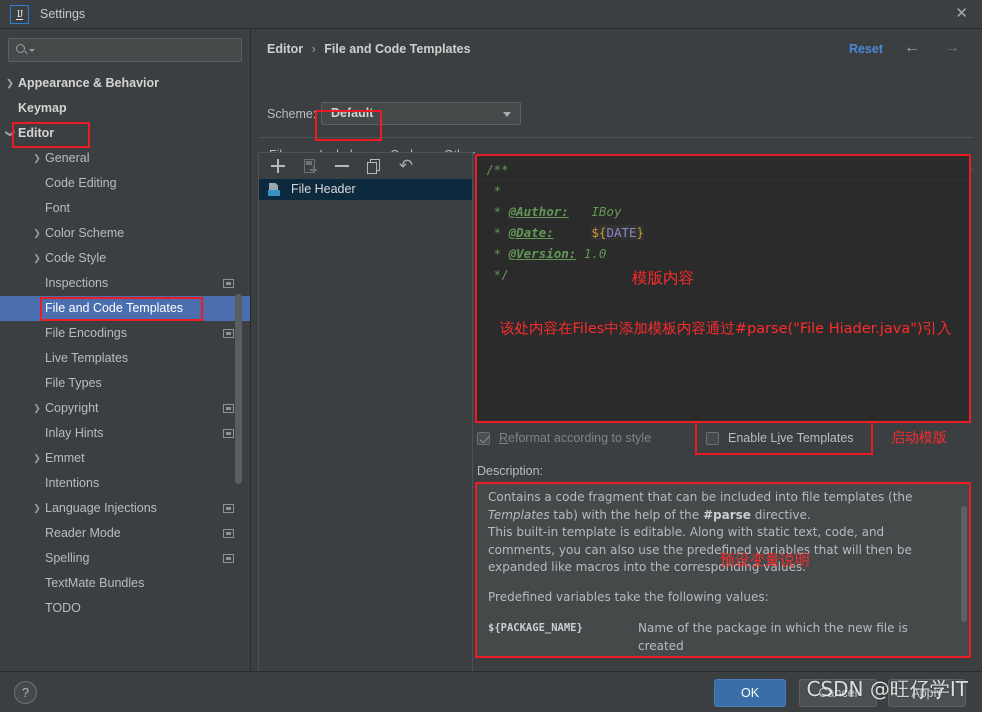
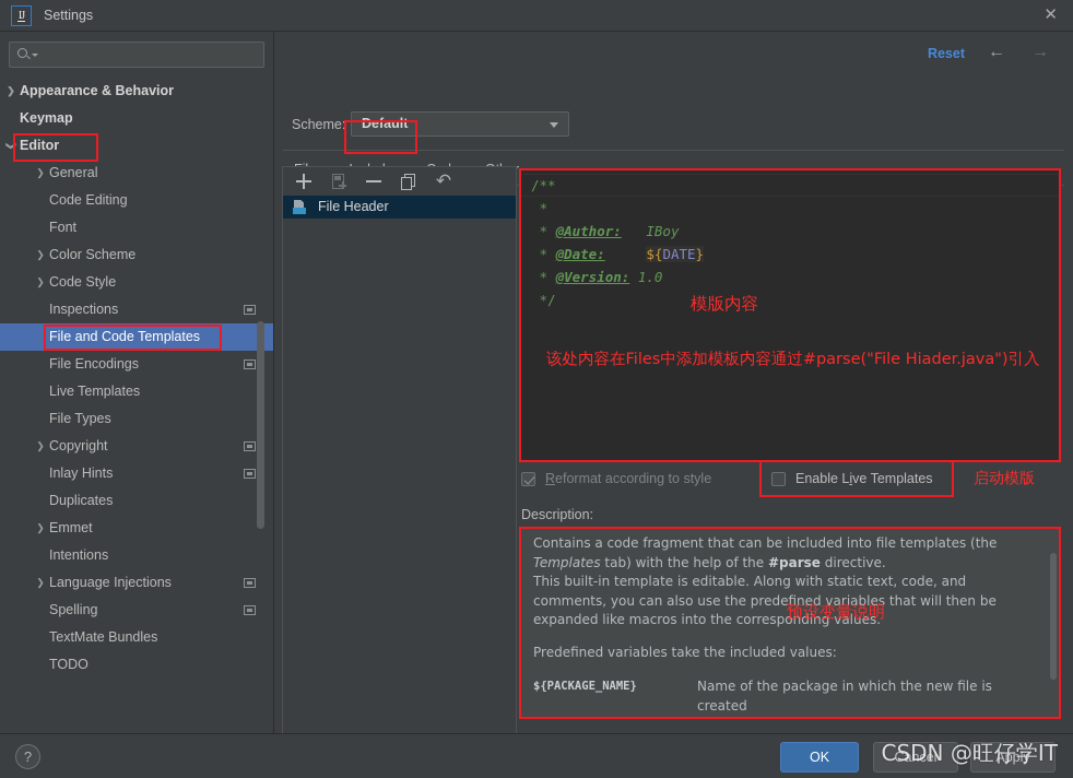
  IJ
  Settings
  ✕
  Appearance & Behavior
  Keymap
  Editor
  General
  Code Editing
  Font
  Color Scheme
  Code Style
  Inspections
  File and Code Templates
  File Encodings
  Live Templates
  File Types
  Copyright
  Inlay Hints
+ Duplicates
  Emmet
  Intentions
  Language Injections
- Reader Mode
  Spelling
  TextMate Bundles
  TODO
- Editor › File and Code Templates
  Reset
  ←
  →
  Scheme:
  Default
  ↶
  File Header
  /**
  *
  * @Author: IBoy
  * @Date: ${DATE}
  * @Version: 1.0
  */
  模版内容
  该处内容在Files中添加模板内容通过#parse("File Hiader.java")引入
  Reformat according to style
  Enable Live Templates
  启动模版
  Description:
  Contains a code fragment that can be included into file templates (the Templates tab) with the help of the #parse directive.
  This built-in template is editable. Along with static text, code, and comments, you can also use the predefined variables that will then be expanded like macros into the corresponding values.
- Predefined variables take the following values:
+ Predefined variables take the included values:
  ${PACKAGE_NAME}
  Name of the package in which the new file is created
  预设变量说明
  ?
  OK
  Cancel
  Apply
  CSDN @旺仔学IT
